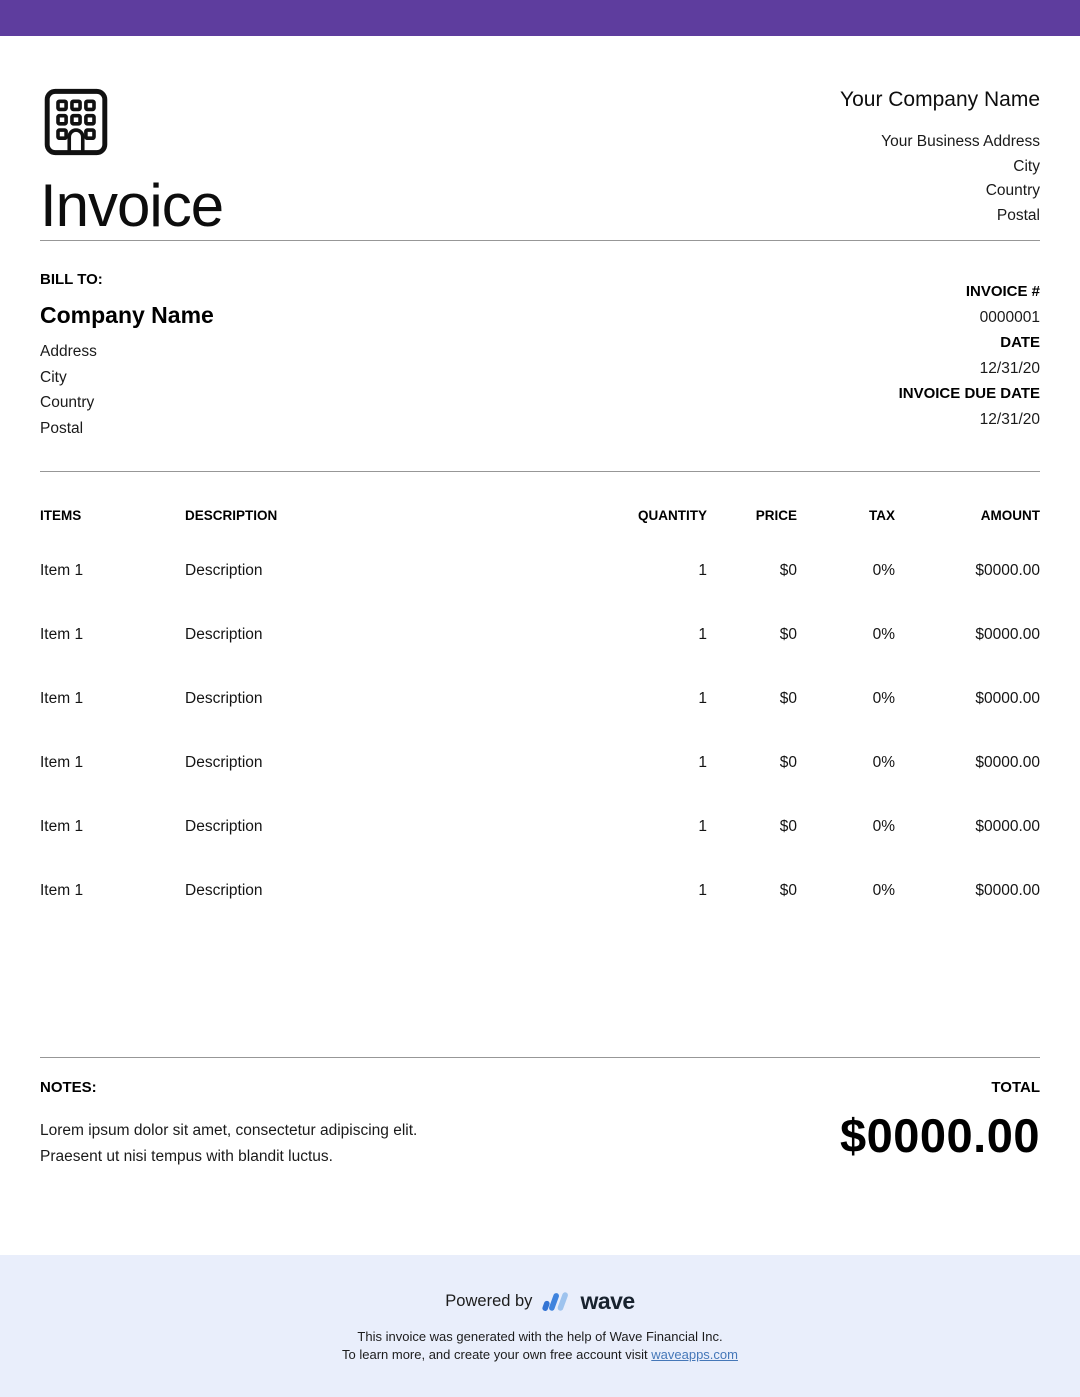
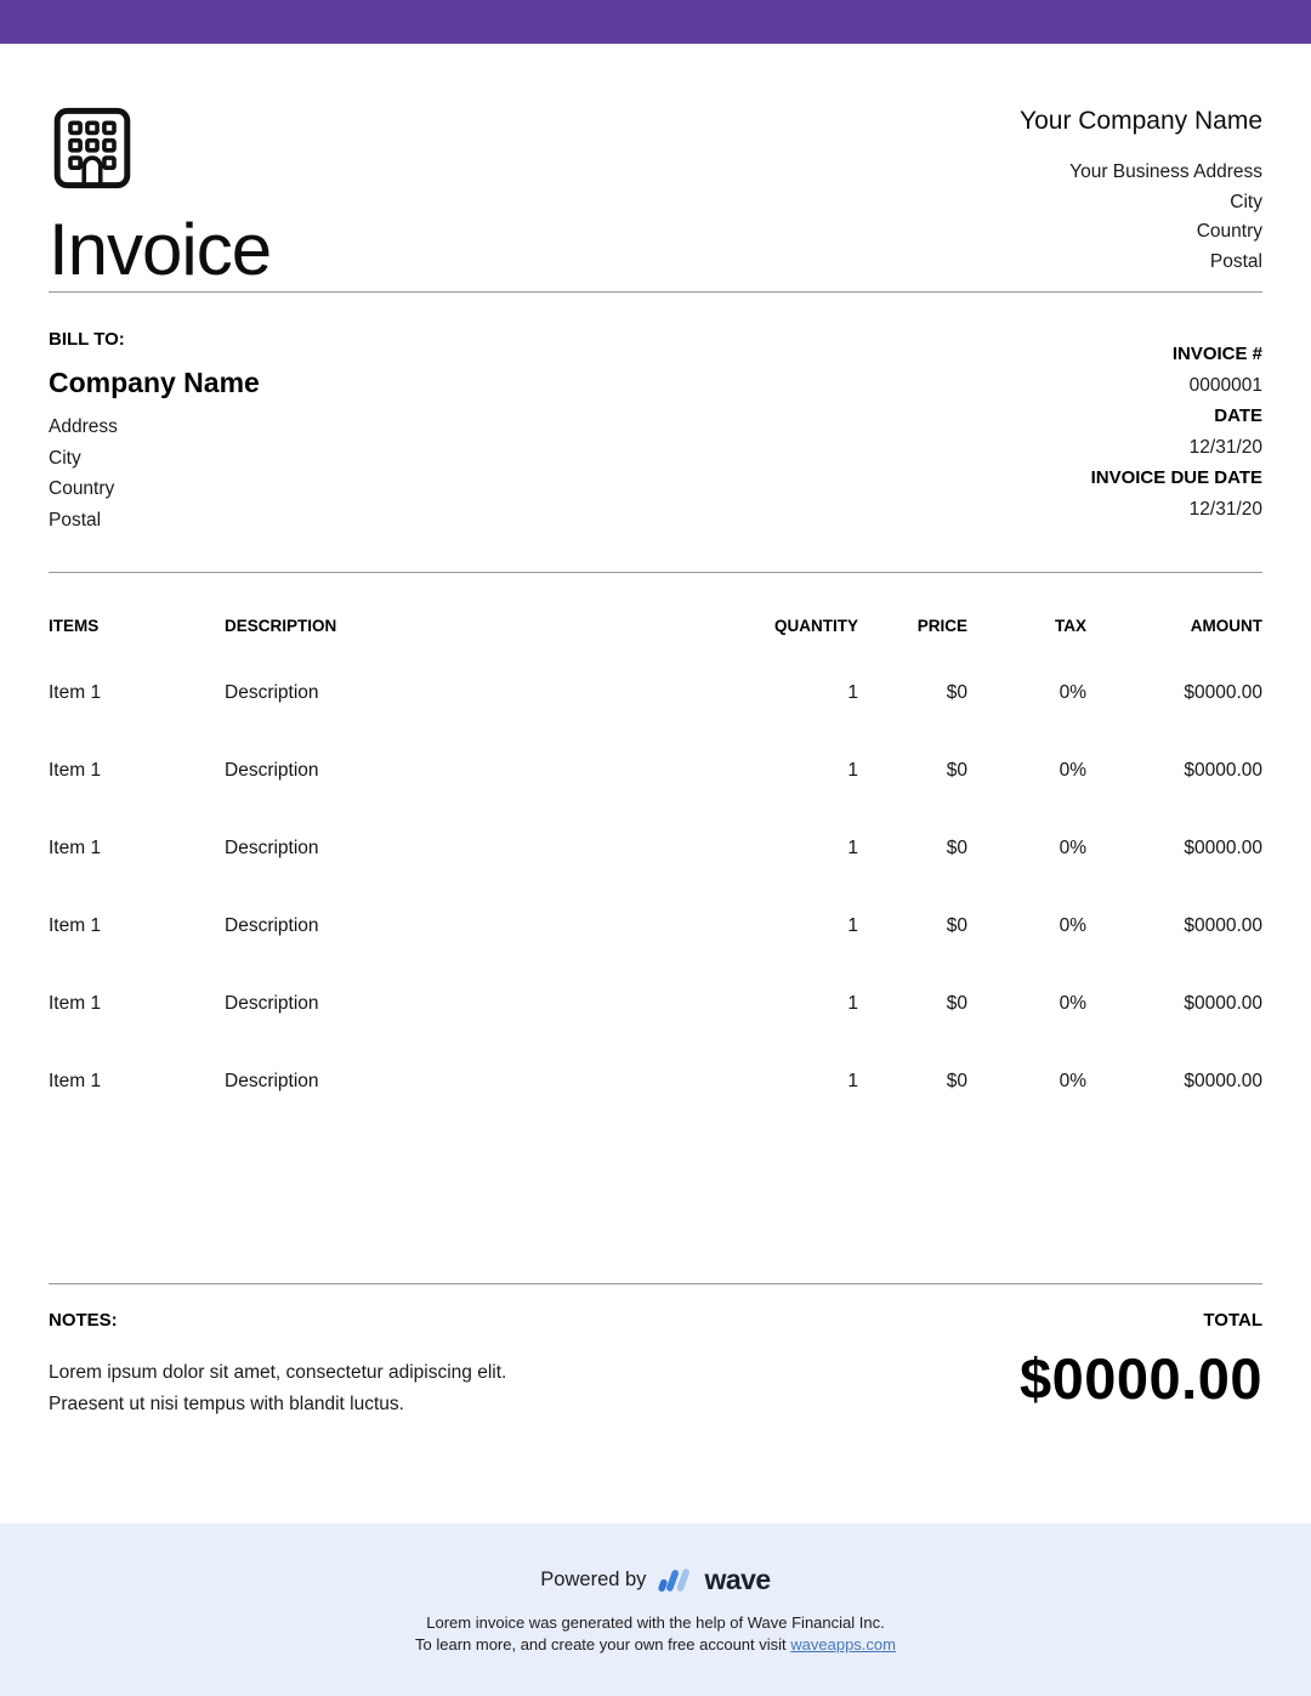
  Invoice
  Your Company Name
  Your Business Address
  City
  Country
  Postal
  BILL TO:
  Company Name
  Address
  City
  Country
  Postal
  INVOICE #
  0000001
  DATE
  12/31/20
  INVOICE DUE DATE
  12/31/20
  ITEMS	DESCRIPTION	QUANTITY	PRICE	TAX	AMOUNT
  Item 1	Description	1	$0	0%	$0000.00
  Item 1	Description	1	$0	0%	$0000.00
  Item 1	Description	1	$0	0%	$0000.00
  Item 1	Description	1	$0	0%	$0000.00
  Item 1	Description	1	$0	0%	$0000.00
  Item 1	Description	1	$0	0%	$0000.00
  NOTES:
  Lorem ipsum dolor sit amet, consectetur adipiscing elit.
  Praesent ut nisi tempus with blandit luctus.
  TOTAL
  $0000.00
  Powered by
  wave
- This invoice was generated with the help of Wave Financial Inc.
+ Lorem invoice was generated with the help of Wave Financial Inc.
  To learn more, and create your own free account visit waveapps.com
